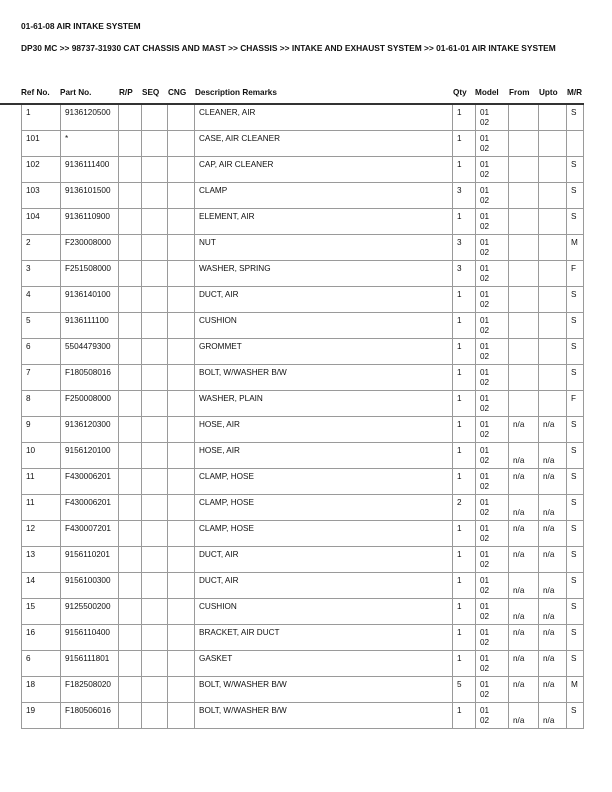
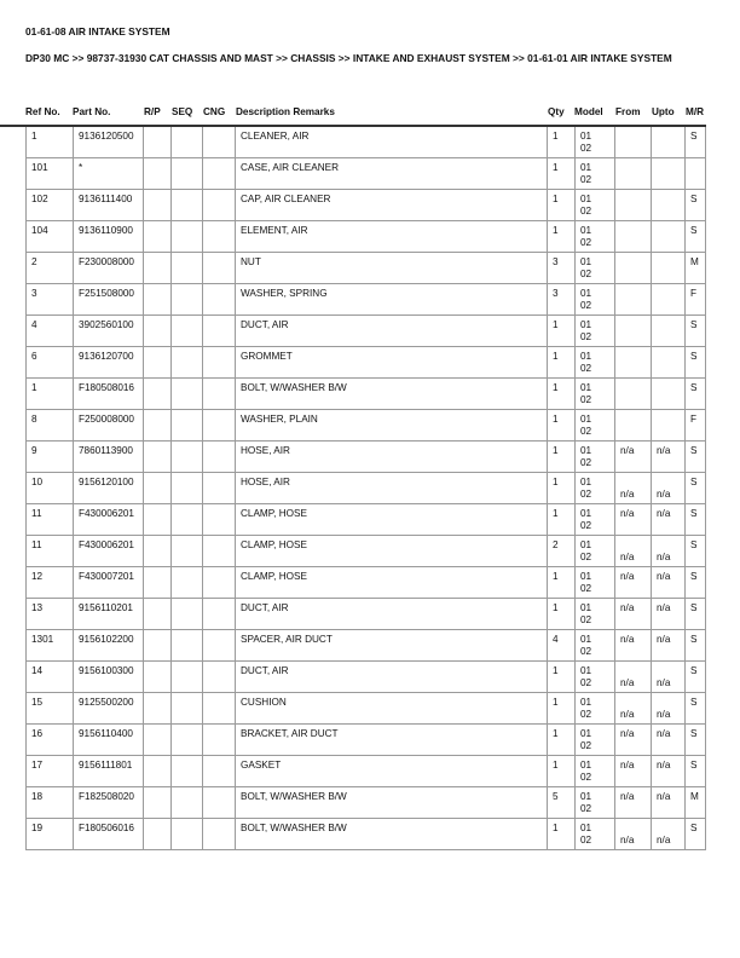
  01-61-08 AIR INTAKE SYSTEM
  DP30 MC >> 98737-31930 CAT CHASSIS AND MAST >> CHASSIS >> INTAKE AND EXHAUST SYSTEM >> 01-61-01 AIR INTAKE SYSTEM
  Ref No.
  Part No.
  R/P
  SEQ
  CNG
  Description Remarks
  Qty
  Model
  From
  Upto
  M/R
  1	9136120500				CLEANER, AIR	1	0102			S
  101	*				CASE, AIR CLEANER	1	0102
  102	9136111400				CAP, AIR CLEANER	1	0102			S
- 103	9136101500				CLAMP	3	0102			S
  104	9136110900				ELEMENT, AIR	1	0102			S
  2	F230008000				NUT	3	0102			M
  3	F251508000				WASHER, SPRING	3	0102			F
- 4	9136140100				DUCT, AIR	1	0102			S
+ 4	3902560100				DUCT, AIR	1	0102			S
- 5	9136111100				CUSHION	1	0102			S
- 6	5504479300				GROMMET	1	0102			S
+ 6	9136120700				GROMMET	1	0102			S
- 7	F180508016				BOLT, W/WASHER B/W	1	0102			S
+ 1	F180508016				BOLT, W/WASHER B/W	1	0102			S
  8	F250008000				WASHER, PLAIN	1	0102			F
- 9	9136120300				HOSE, AIR	1	0102	n/a	n/a	S
+ 9	7860113900				HOSE, AIR	1	0102	n/a	n/a	S
  10	9156120100				HOSE, AIR	1	0102	n/a	n/a	S
  11	F430006201				CLAMP, HOSE	1	0102	n/a	n/a	S
  11	F430006201				CLAMP, HOSE	2	0102	n/a	n/a	S
  12	F430007201				CLAMP, HOSE	1	0102	n/a	n/a	S
  13	9156110201				DUCT, AIR	1	0102	n/a	n/a	S
+ 1301	9156102200				SPACER, AIR DUCT	4	0102	n/a	n/a	S
  14	9156100300				DUCT, AIR	1	0102	n/a	n/a	S
  15	9125500200				CUSHION	1	0102	n/a	n/a	S
  16	9156110400				BRACKET, AIR DUCT	1	0102	n/a	n/a	S
- 6	9156111801				GASKET	1	0102	n/a	n/a	S
+ 17	9156111801				GASKET	1	0102	n/a	n/a	S
  18	F182508020				BOLT, W/WASHER B/W	5	0102	n/a	n/a	M
  19	F180506016				BOLT, W/WASHER B/W	1	0102	n/a	n/a	S
